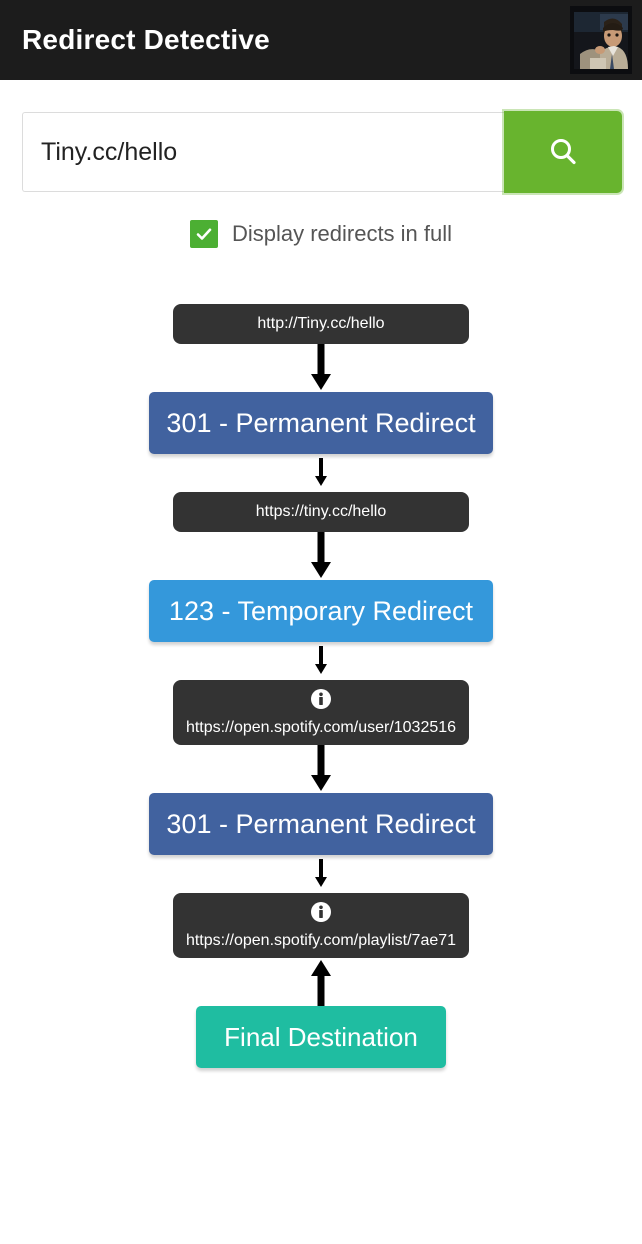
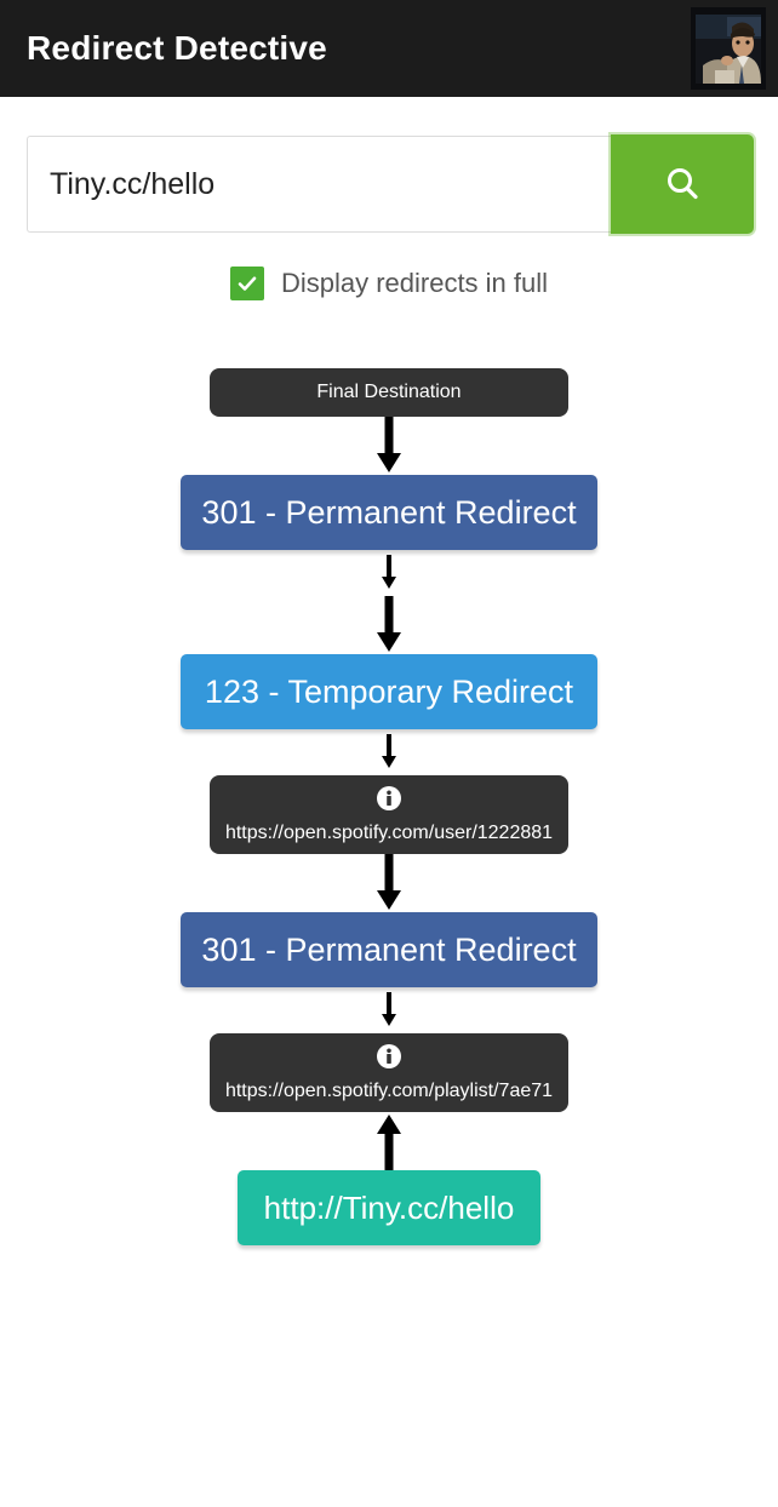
  Redirect Detective
  Tiny.cc/hello
  Display redirects in full
- http://Tiny.cc/hello
+ Final Destination
  301 - Permanent Redirect
- https://tiny.cc/hello
  123 - Temporary Redirect
- https://open.spotify.com/user/1032516
+ https://open.spotify.com/user/1222881
  301 - Permanent Redirect
  https://open.spotify.com/playlist/7ae71
- Final Destination
+ http://Tiny.cc/hello
